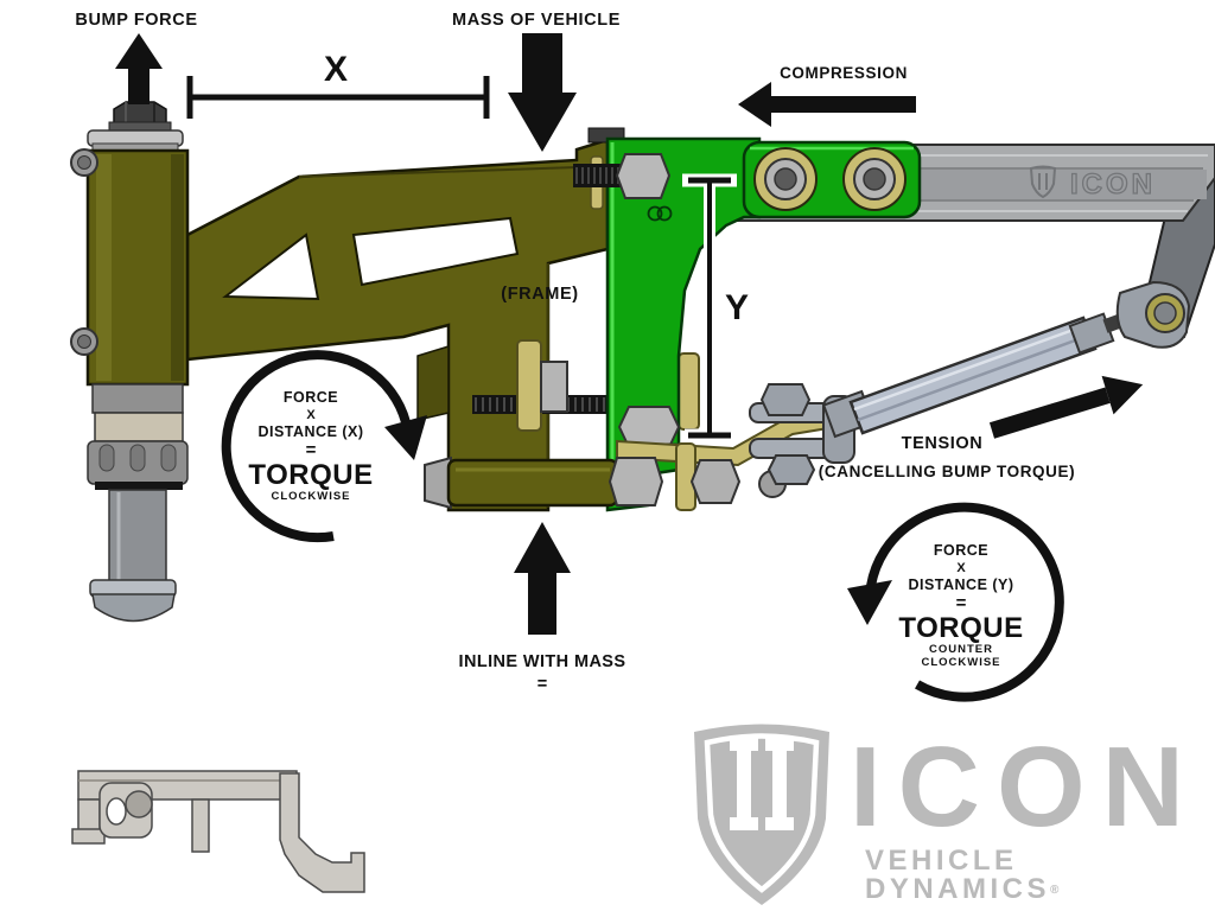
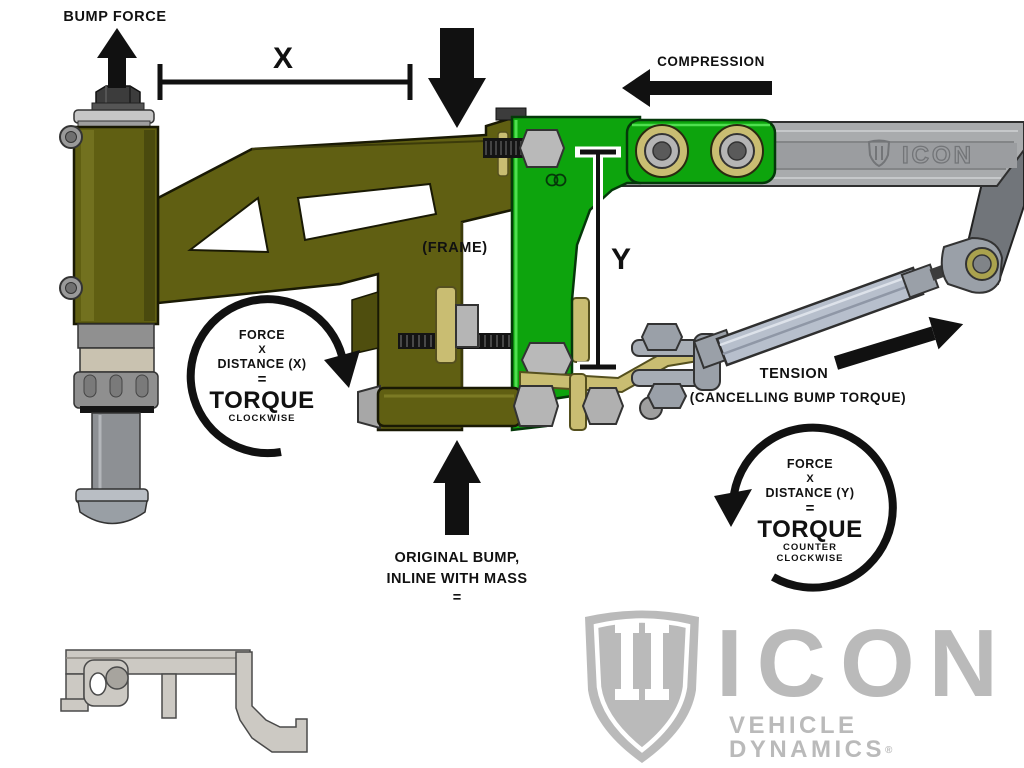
  ICON
  BUMP FORCE
- MASS OF VEHICLE
  X
  COMPRESSION
  (FRAME)
  Y
  TENSION
  (CANCELLING BUMP TORQUE)
  FORCE
  X
  DISTANCE (X)
  =
  TORQUE
  CLOCKWISE
  FORCE
  X
  DISTANCE (Y)
  =
  TORQUE
  COUNTER
  CLOCKWISE
+ ORIGINAL BUMP,
  INLINE WITH MASS
  =
  ICON
  VEHICLE DYNAMICS®
